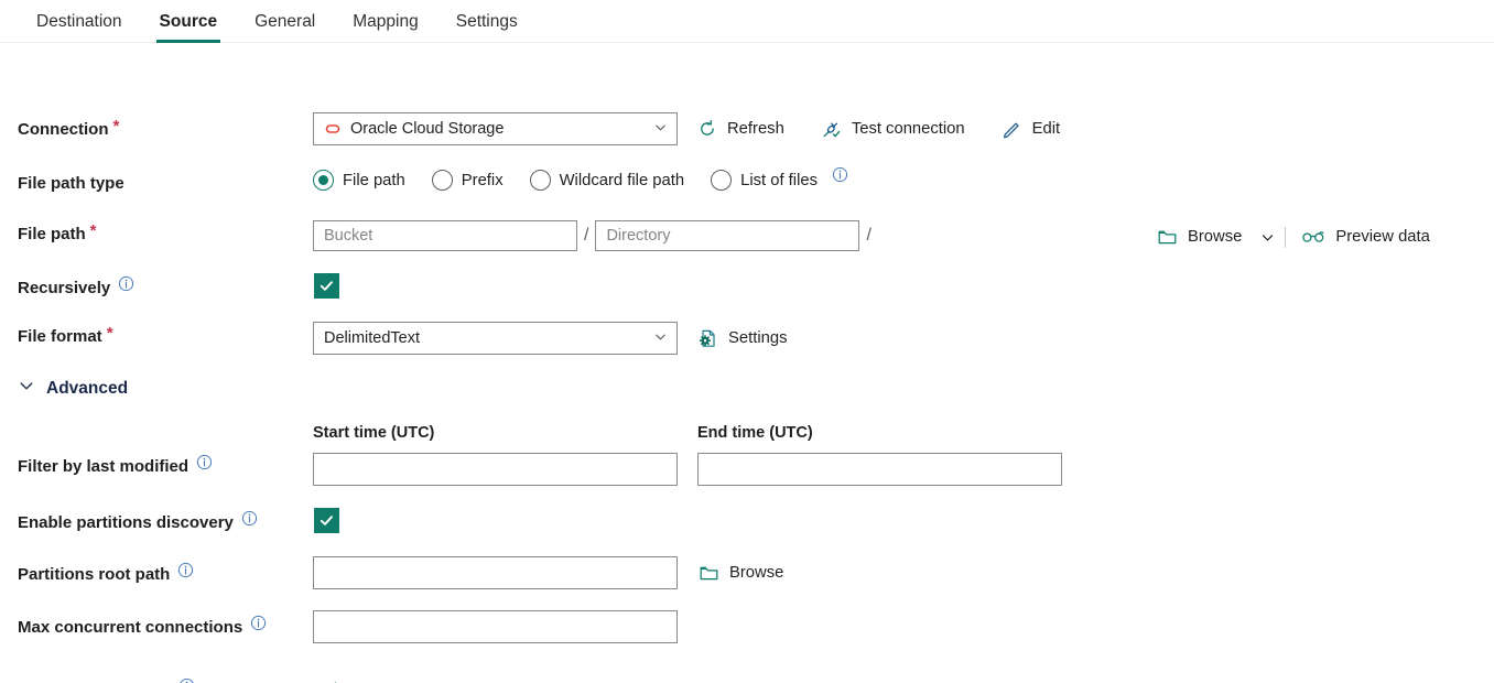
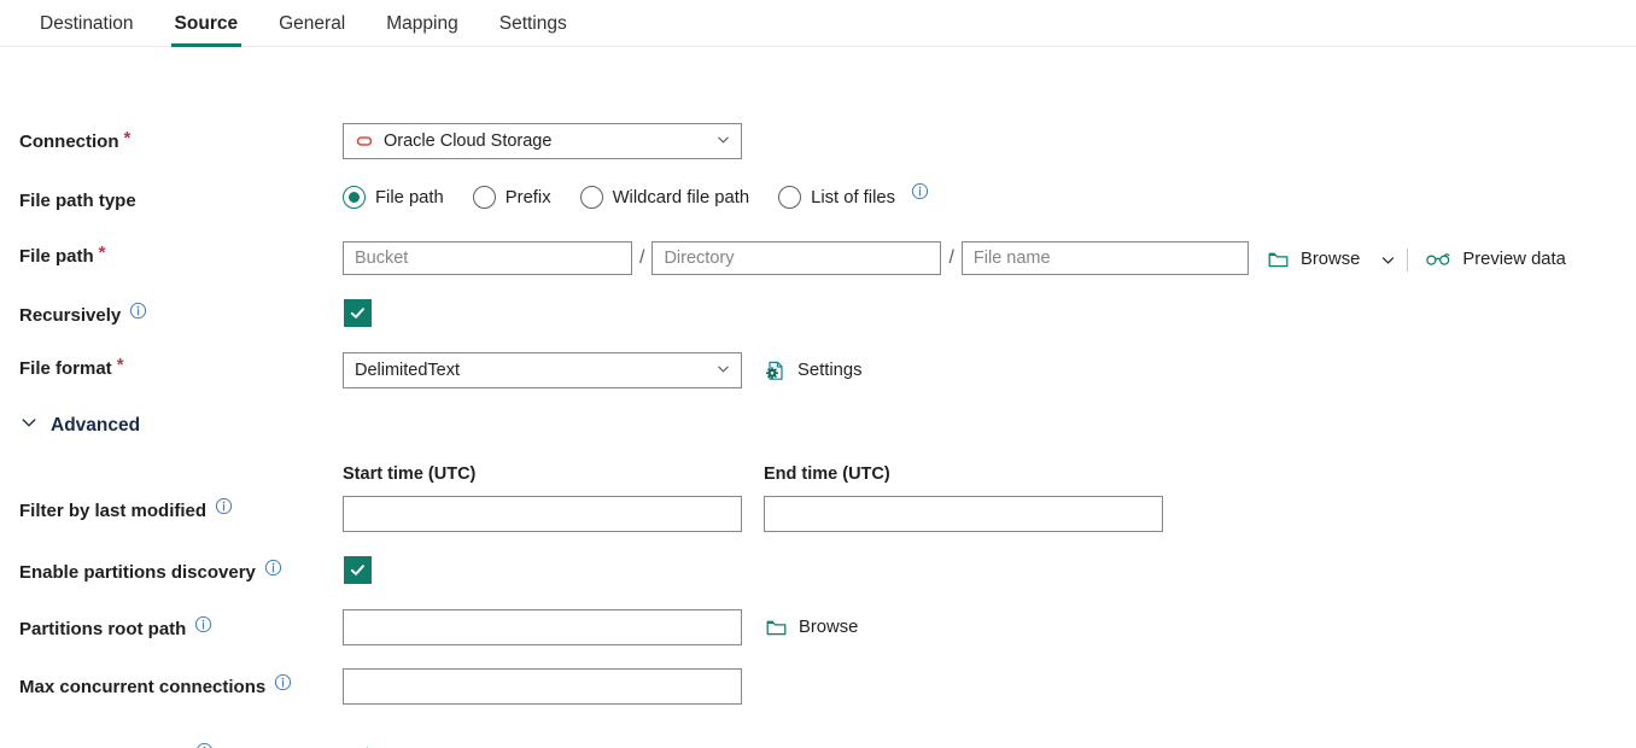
  Destination
  Source
  General
  Mapping
  Settings
  Connection
  *
  Oracle Cloud Storage
- Refresh
- Test connection
- Edit
  File path type
  File path
  Prefix
  Wildcard file path
  List of files
  File path
  *
  Bucket
  /
  Directory
  /
+ File name
  Browse
  Preview data
  Recursively
  File format
  *
  DelimitedText
  Settings
  Advanced
  Start time (UTC)
  End time (UTC)
  Filter by last modified
  Enable partitions discovery
  Partitions root path
  Browse
  Max concurrent connections
